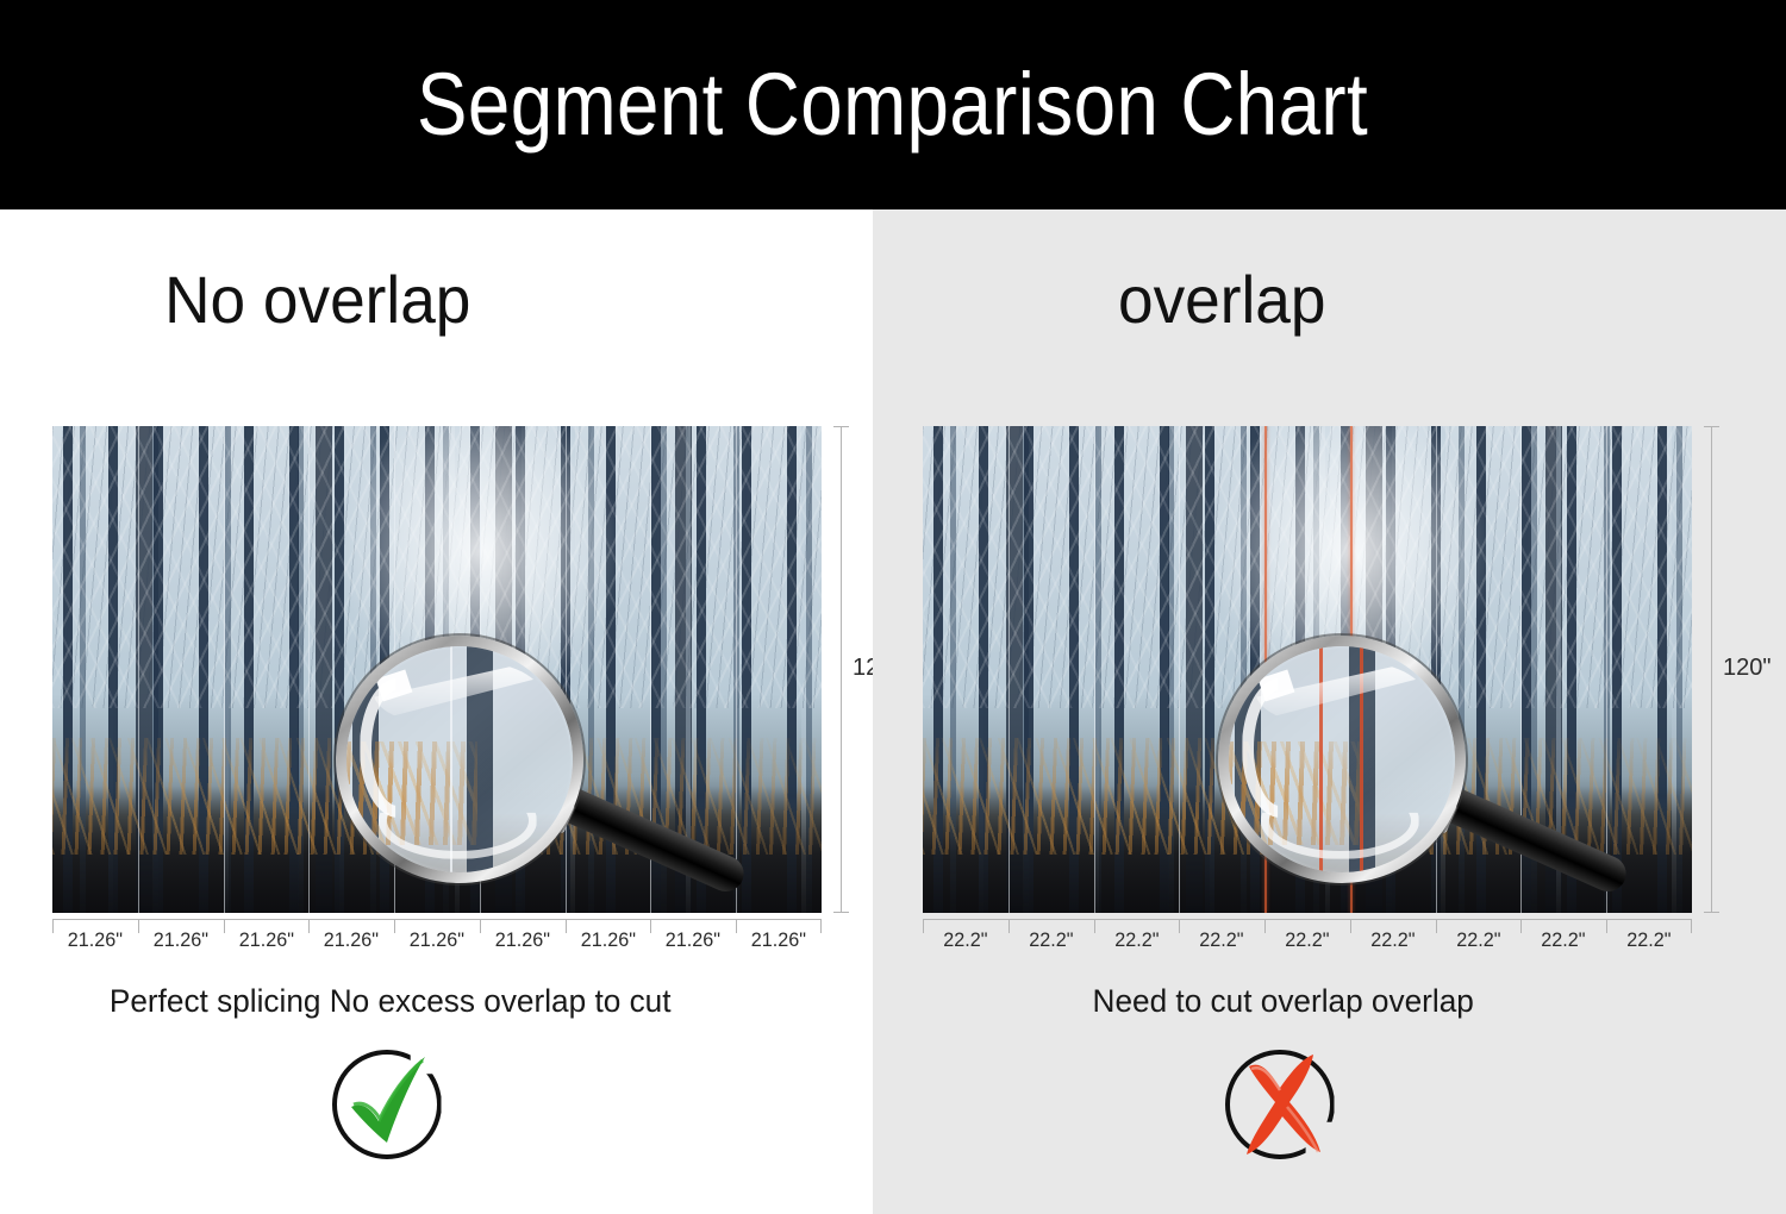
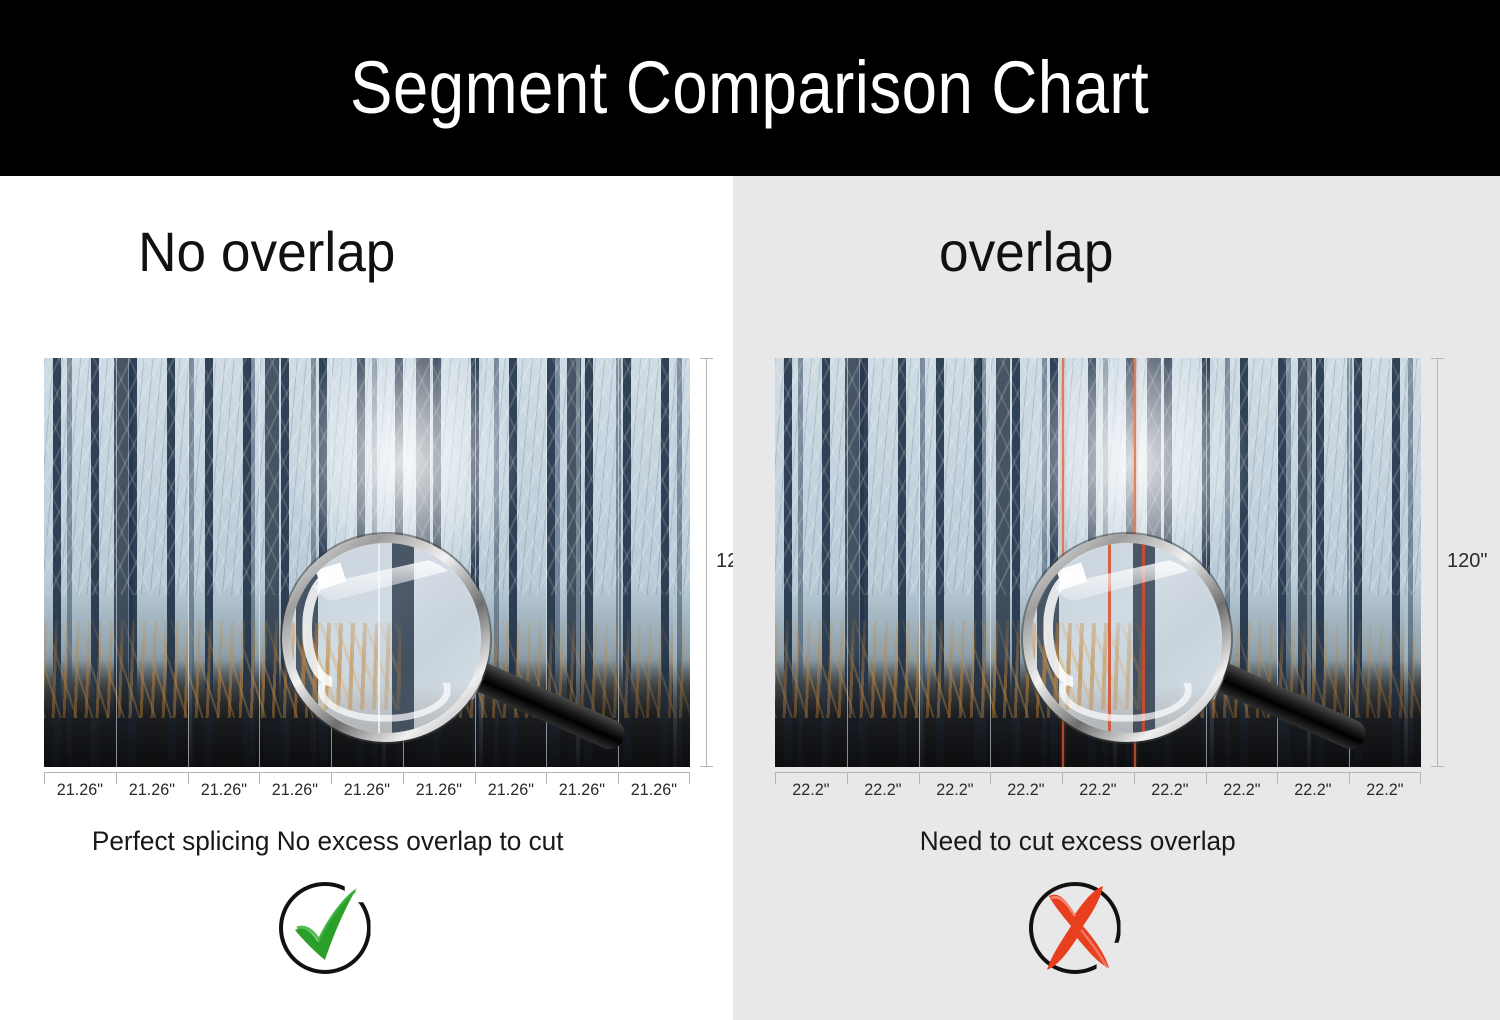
  Segment Comparison Chart
  No overlap
  21.26"
  21.26"
  21.26"
  21.26"
  21.26"
  21.26"
  21.26"
  21.26"
  21.26"
  Perfect splicing No excess overlap to cut
  overlap
  120"
  22.2"
  22.2"
  22.2"
  22.2"
  22.2"
  22.2"
  22.2"
  22.2"
  22.2"
- Need to cut overlap overlap
+ Need to cut excess overlap
